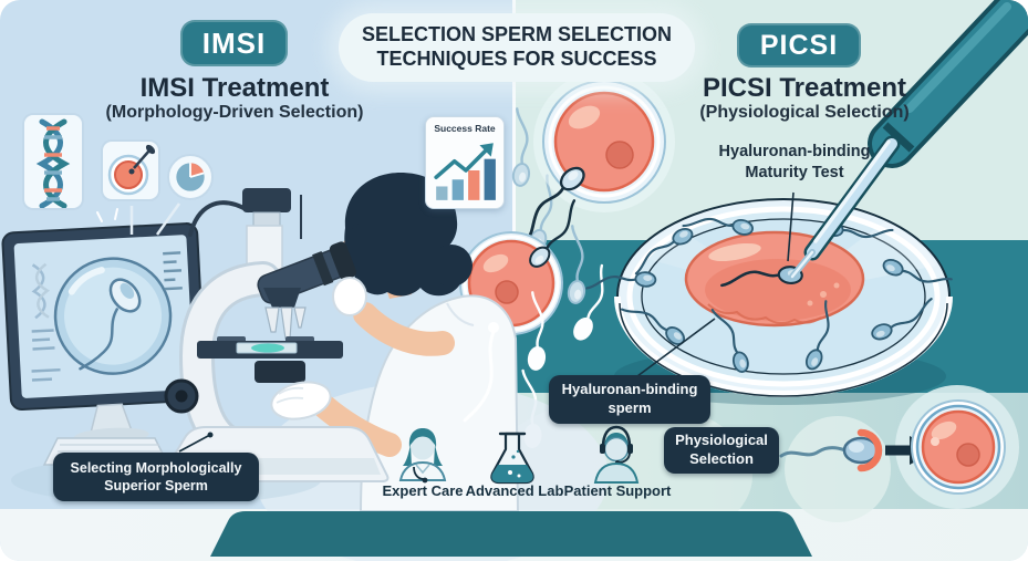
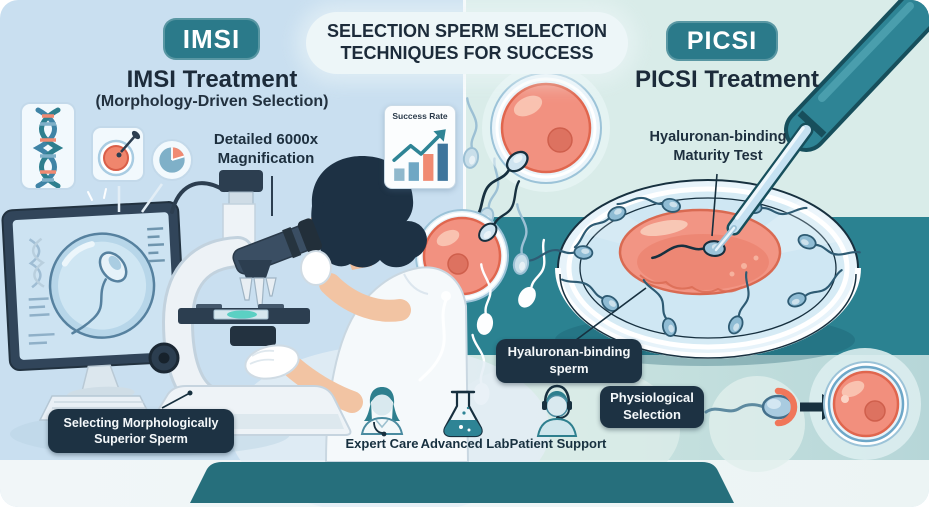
  SELECTION SPERM SELECTION TECHNIQUES FOR SUCCESS
  IMSI
  IMSI Treatment
  (Morphology-Driven Selection)
+ Detailed 6000x Magnification
  PICSI
  PICSI Treatment
- (Physiological Selection)
  Hyaluronan-binding Maturity Test
  Success Rate
  Selecting Morphologically Superior Sperm
  Hyaluronan-binding sperm
  Physiological Selection
  Expert Care
  Advanced Lab
  Patient Support
